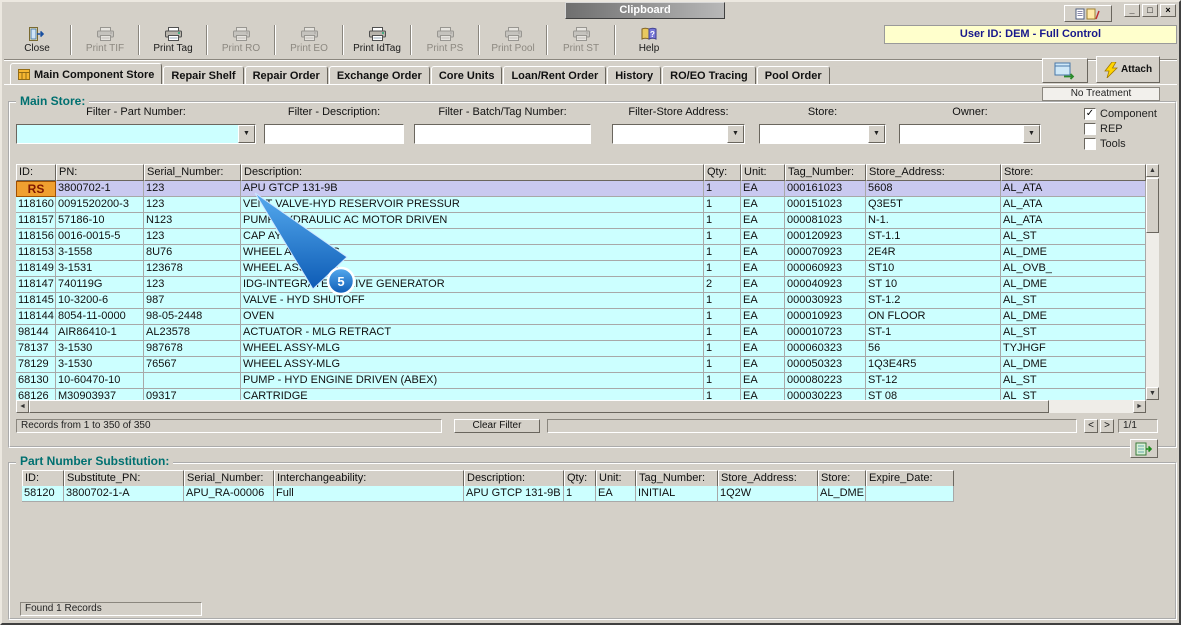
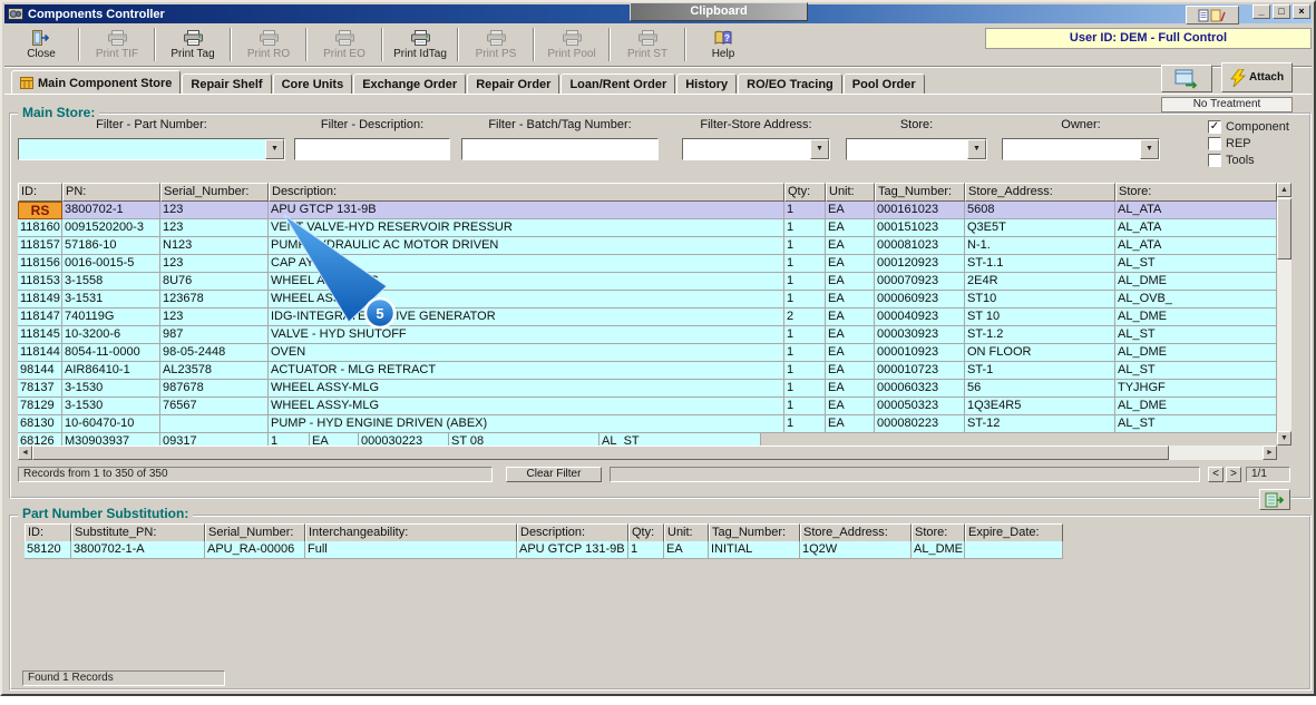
+ Components Controller
  Clipboard
  _
  □
  ×
  Close
  Print TIF
  Print Tag
  Print RO
  Print EO
  Print IdTag
  Print PS
  Print Pool
  Print ST
  ?
  Help
  User ID: DEM - Full Control
  Main Component Store
  Repair Shelf
- Repair Order
+ Core Units
  Exchange Order
- Core Units
+ Repair Order
  Loan/Rent Order
  History
  RO/EO Tracing
  Pool Order
  Attach
  No Treatment
  Main Store:
  ID:
  PN:
  Serial_Number:
  Description:
  Qty:
  Unit:
  Tag_Number:
  Store_Address:
  Store:
  RS
  3800702-1
  123
  APU GTCP 131-9B
  1
  EA
  000161023
  5608
  AL_ATA
  118160
  0091520200-3
  123
  VE VALVE-HYD RESERVOIR PRESSUR
  1
  EA
  000151023
  Q3E5T
  AL_ATA
  118157
  57186-10
  N123
  PUMDRAULIC AC MOTOR DRIVEN
  1
  EA
  000081023
  N-1.
  AL_ATA
  118156
  0016-0015-5
  123
  CAP AY
  1
  EA
  000120923
  ST-1.1
  AL_ST
  118153
  3-1558
  8U76
  1
  EA
  000070923
  2E4R
  AL_DME
  118149
  3-1531
  123678
  1
  EA
  000060923
  ST10
  AL_OVB_
  118147
  740119G
  123
  IDG-INTEGREIVE GENERATOR
  2
  EA
  000040923
  ST 10
  AL_DME
  118145
  10-3200-6
  987
  VALVE - HYD SHUTOFF
  1
  EA
  000030923
  ST-1.2
  AL_ST
  118144
  8054-11-0000
  98-05-2448
  OVEN
  1
  EA
  000010923
  ON FLOOR
  AL_DME
  98144
  AIR86410-1
  AL23578
  ACTUATOR - MLG RETRACT
  1
  EA
  000010723
  ST-1
  AL_ST
  78137
  3-1530
  987678
  WHEEL ASSY-MLG
  1
  EA
  000060323
  56
  TYJHGF
  78129
  3-1530
  76567
  WHEEL ASSY-MLG
  1
  EA
  000050323
  1Q3E4R5
  AL_DME
  68130
  10-60470-10
  PUMP - HYD ENGINE DRIVEN (ABEX)
  1
  EA
  000080223
  ST-12
  AL_ST
  68126
  M30903937
  09317
- CARTRIDGE
  1
  EA
  000030223
  ST 08
  AL_ST
  Records from 1 to 350 of 350
  Clear Filter
  <
  >
  1/1
  Part Number Substitution:
  ID:
  Substitute_PN:
  Serial_Number:
  Interchangeability:
  Description:
  Qty:
  Unit:
  Tag_Number:
  Store_Address:
  Store:
  Expire_Date:
  58120
  3800702-1-A
  APU_RA-00006
  Full
  APU GTCP 131-9B
  1
  EA
  INITIAL
  1Q2W
  AL_DME
  Found 1 Records
  5
  Filter - Part Number:
  Filter - Description:
  Filter - Batch/Tag Number:
  Filter-Store Address:
  Store:
  Owner:
  ✓
  Component
  REP
  Tools
